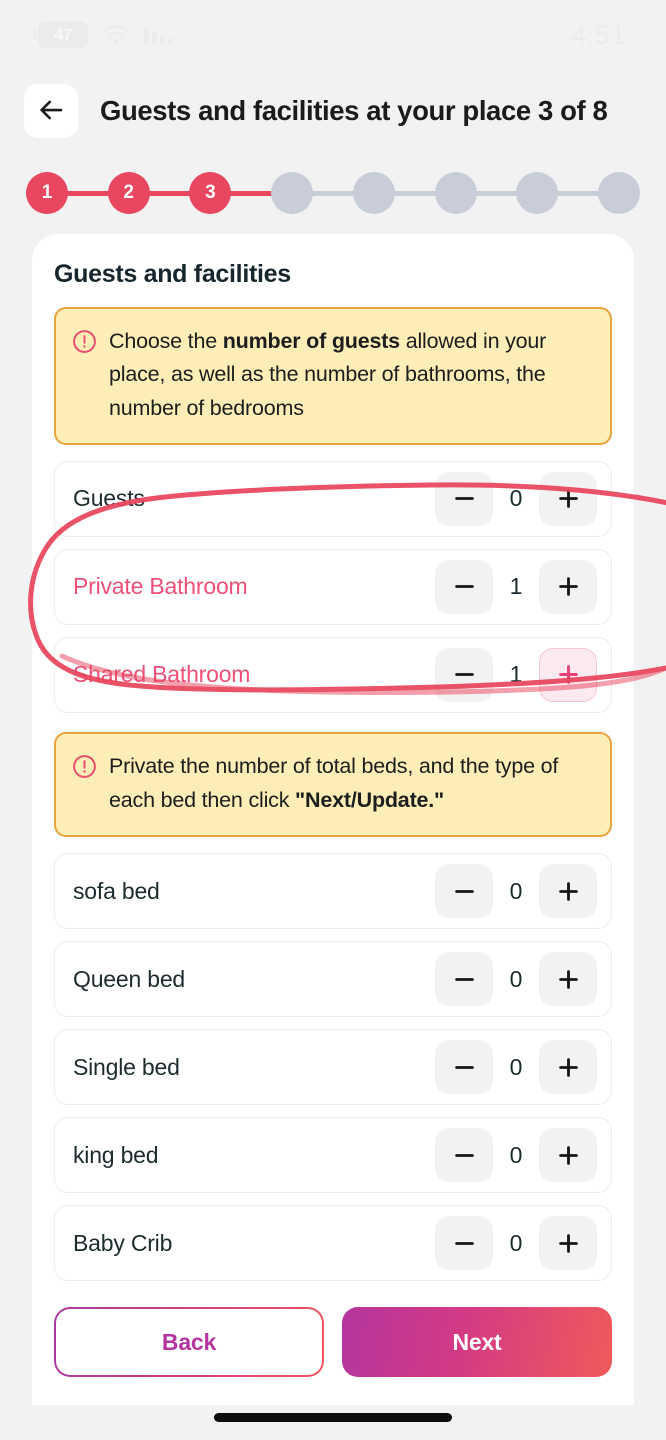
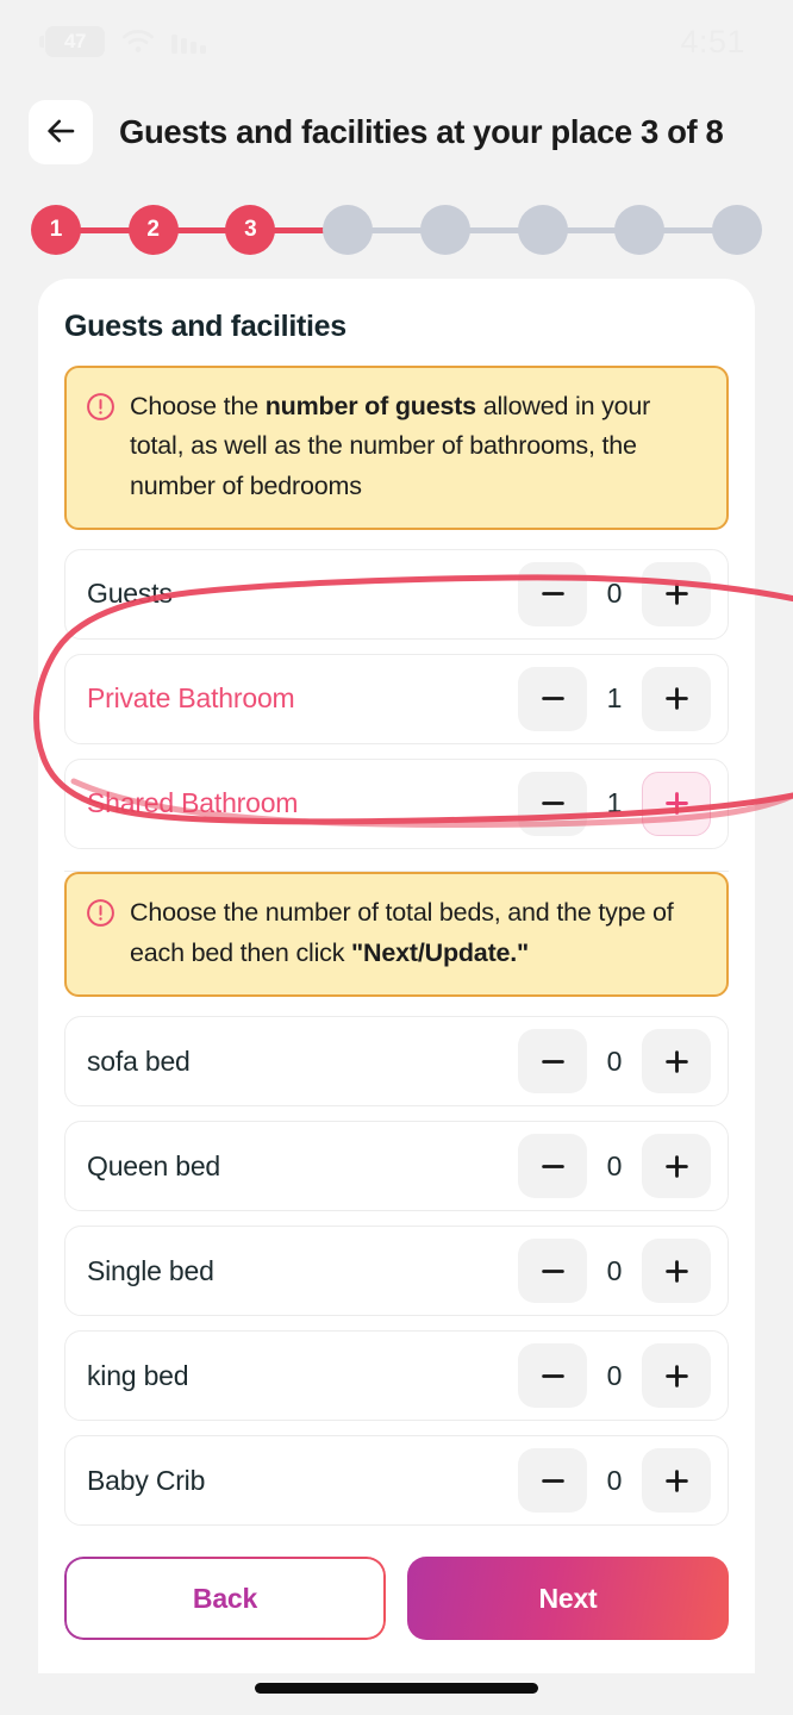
  Guests and facilities at your place 3 of 8
  1
  2
  3
  Guests and facilities
- Choose the number of guests allowed in your place, as well as the number of bathrooms, the number of bedrooms
+ Choose the number of guests allowed in your total, as well as the number of bathrooms, the number of bedrooms
  Guest
  0
  Private Bathroom
  1
  hared Bathroom
  1
- Private the number of total beds, and the type of each bed then click "Next/Update."
+ Choose the number of total beds, and the type of each bed then click "Next/Update."
  sofa bed
  0
  Queen bed
  0
  Single bed
  0
  king bed
  0
  Baby Crib
  0
  Back
  Next
